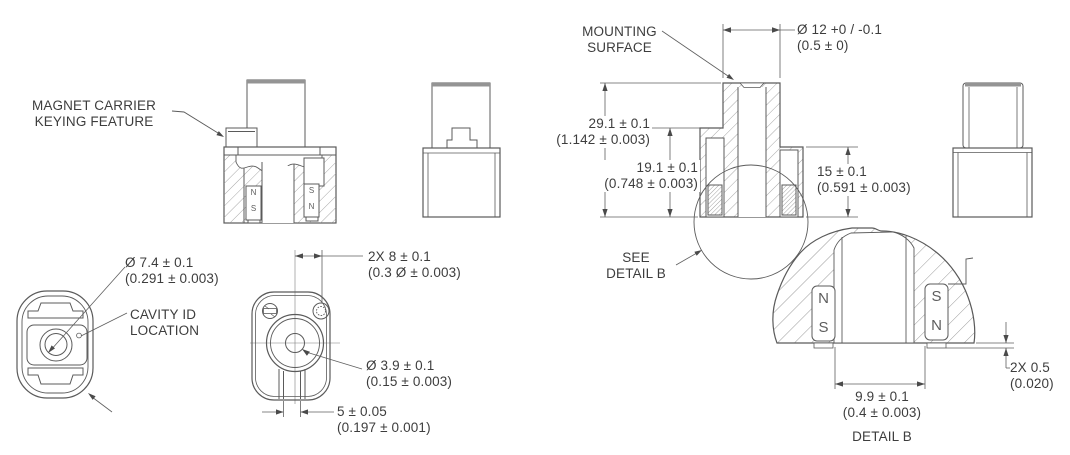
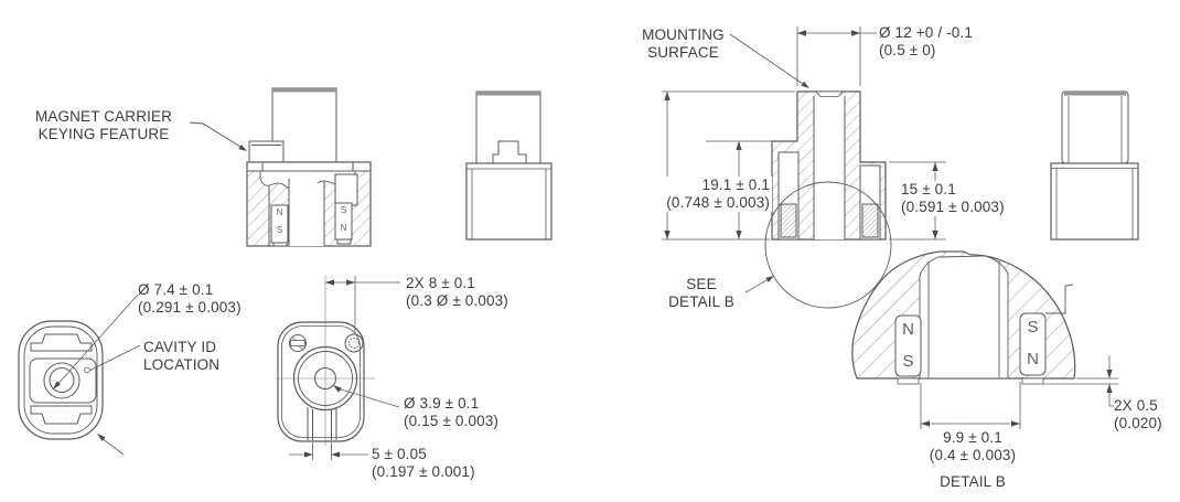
  MAGNET CARRIER
  KEYING FEATURE
  MOUNTING
  SURFACE
  Ø 12 +0 / -0.1
  (0.5 ± 0)
- 29.1 ± 0.1
- (1.142 ± 0.003)
  19.1 ± 0.1
  (0.748 ± 0.003)
  15 ± 0.1
  (0.591 ± 0.003)
  SEE
  DETAIL B
  Ø 7.4 ± 0.1
  (0.291 ± 0.003)
  CAVITY ID
  LOCATION
  2X 8 ± 0.1
  (0.3 Ø ± 0.003)
  Ø 3.9 ± 0.1
  (0.15 ± 0.003)
  5 ± 0.05
  (0.197 ± 0.001)
  9.9 ± 0.1
  (0.4 ± 0.003)
  2X 0.5
  (0.020)
  DETAIL B
  N
  S
  S
  N
  N
  S
  S
  N
